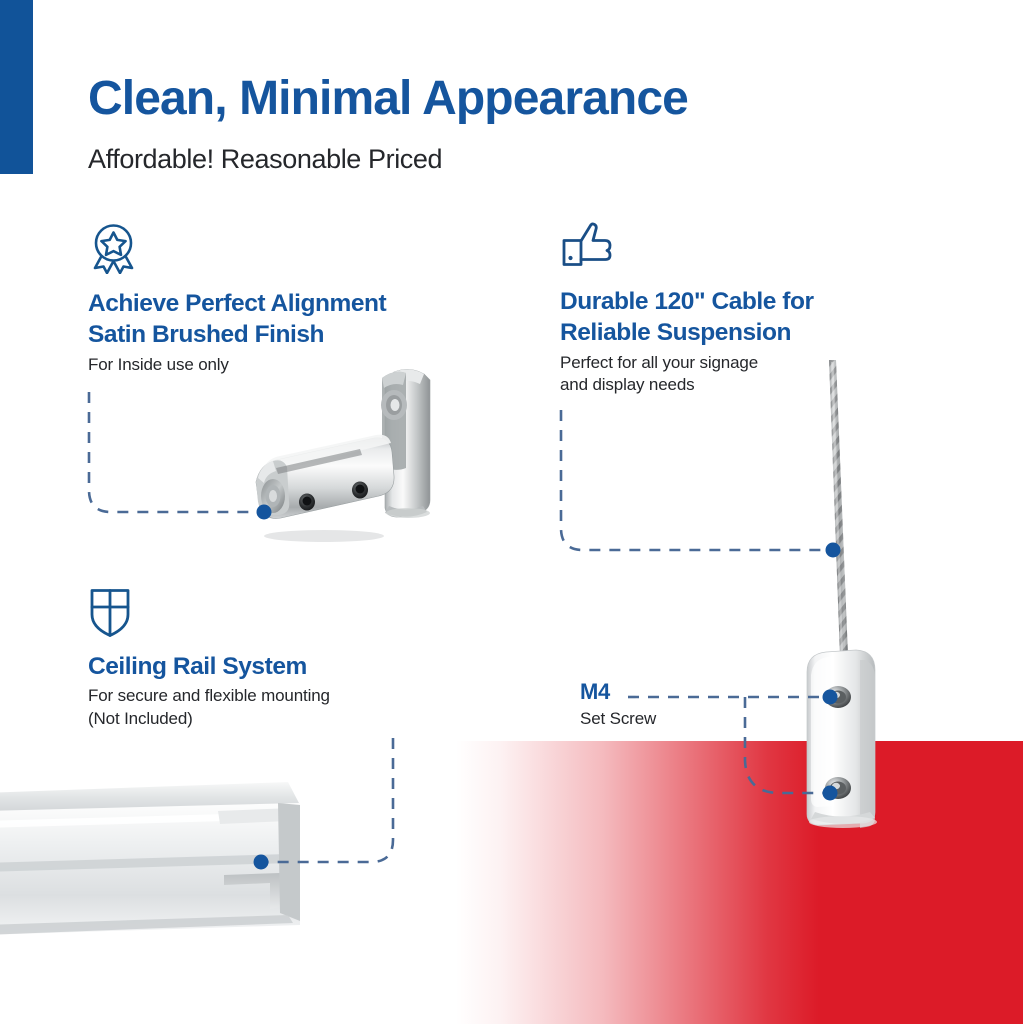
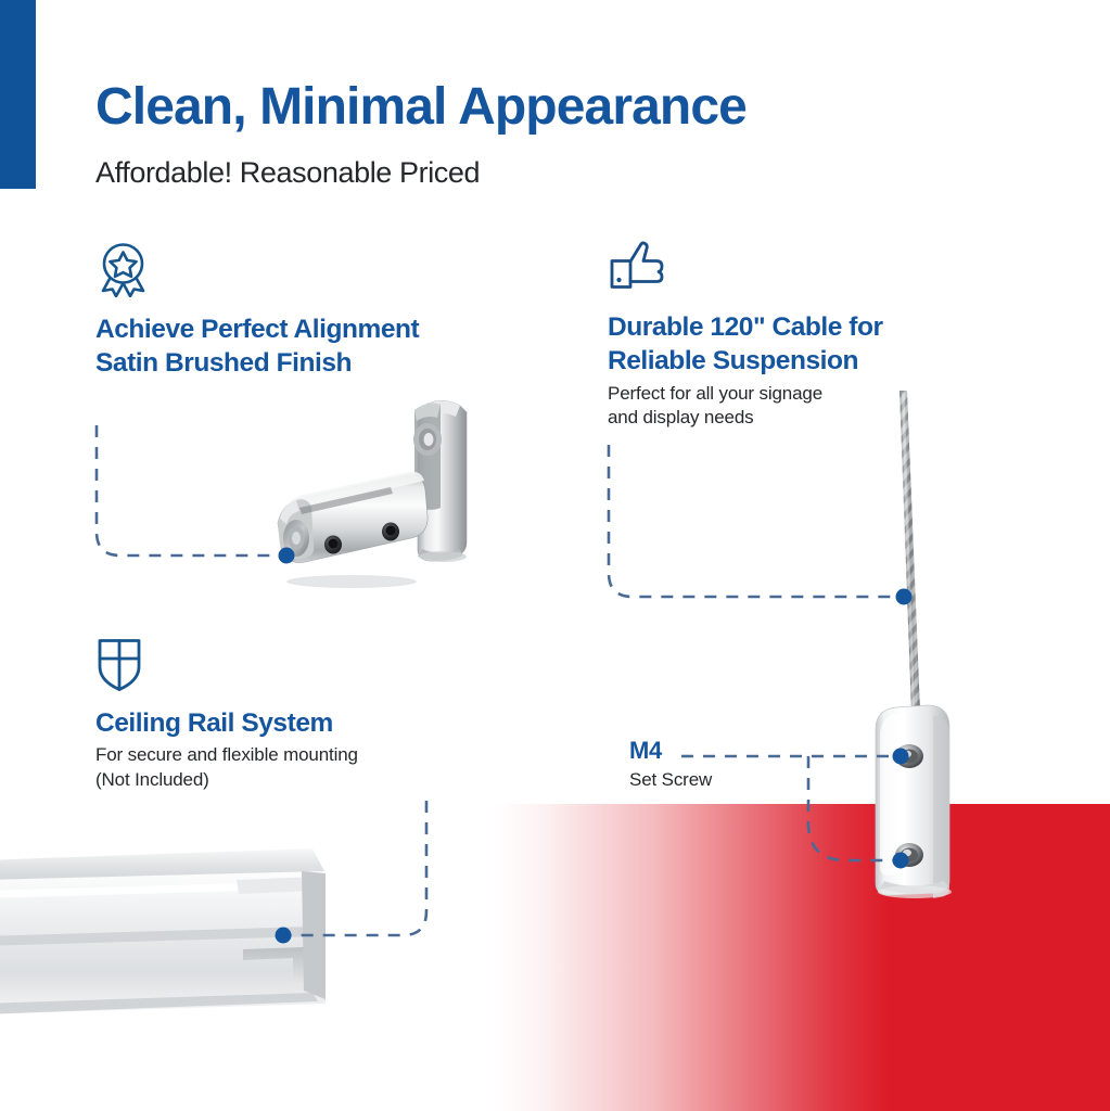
  Clean, Minimal Appearance
  Affordable! Reasonable Priced
  Achieve Perfect Alignment
  Satin Brushed Finish
- For Inside use only
  Durable 120" Cable for
  Reliable Suspension
  Perfect for all your signage
  and display needs
  Ceiling Rail System
  For secure and flexible mounting
  (Not Included)
  M4
  Set Screw
